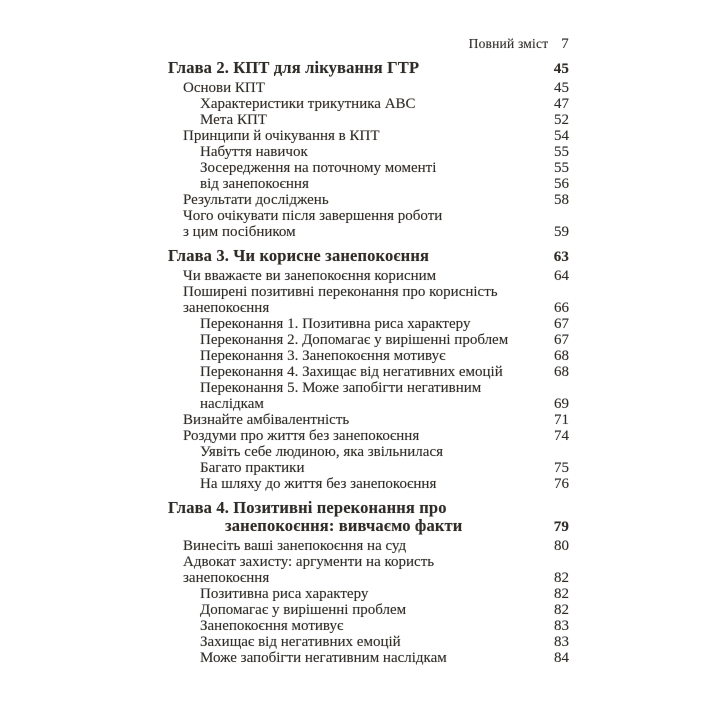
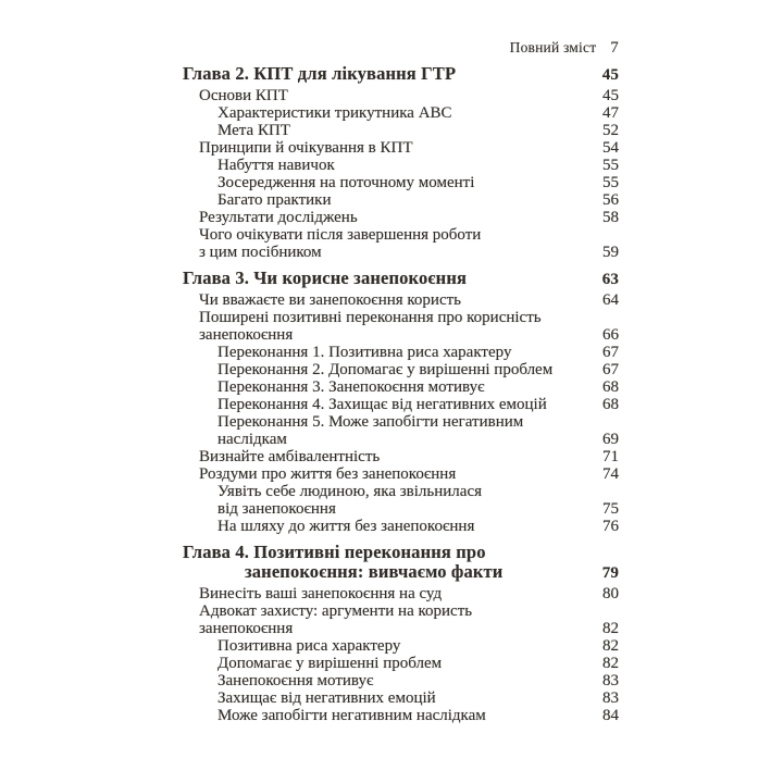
  Повний зміст
  7
  Глава 2. КПТ для лікування ГТР
  45
  Основи КПТ
  45
  Характеристики трикутника АВС
  47
  Мета КПТ
  52
  Принципи й очікування в КПТ
  54
  Набуття навичок
  55
  Зосередження на поточному моменті
  55
- від занепокоєння
+ Багато практики
  56
  Результати досліджень
  58
  Чого очікувати після завершення роботи
  з цим посібником
  59
  Глава 3. Чи корисне занепокоєння
  63
- Чи вважаєте ви занепокоєння корисним
+ Чи вважаєте ви занепокоєння користь
  64
  Поширені позитивні переконання про корисність
  занепокоєння
  66
  Переконання 1. Позитивна риса характеру
  67
  Переконання 2. Допомагає у вирішенні проблем
  67
  Переконання 3. Занепокоєння мотивує
  68
  Переконання 4. Захищає від негативних емоцій
  68
  Переконання 5. Може запобігти негативним
  наслідкам
  69
  Визнайте амбівалентність
  71
  Роздуми про життя без занепокоєння
  74
  Уявіть себе людиною, яка звільнилася
- Багато практики
+ від занепокоєння
  75
  На шляху до життя без занепокоєння
  76
  Глава 4. Позитивні переконання про
  занепокоєння: вивчаємо факти
  79
  Винесіть ваші занепокоєння на суд
  80
  Адвокат захисту: аргументи на користь
  занепокоєння
  82
  Позитивна риса характеру
  82
  Допомагає у вирішенні проблем
  82
  Занепокоєння мотивує
  83
  Захищає від негативних емоцій
  83
  Може запобігти негативним наслідкам
  84
